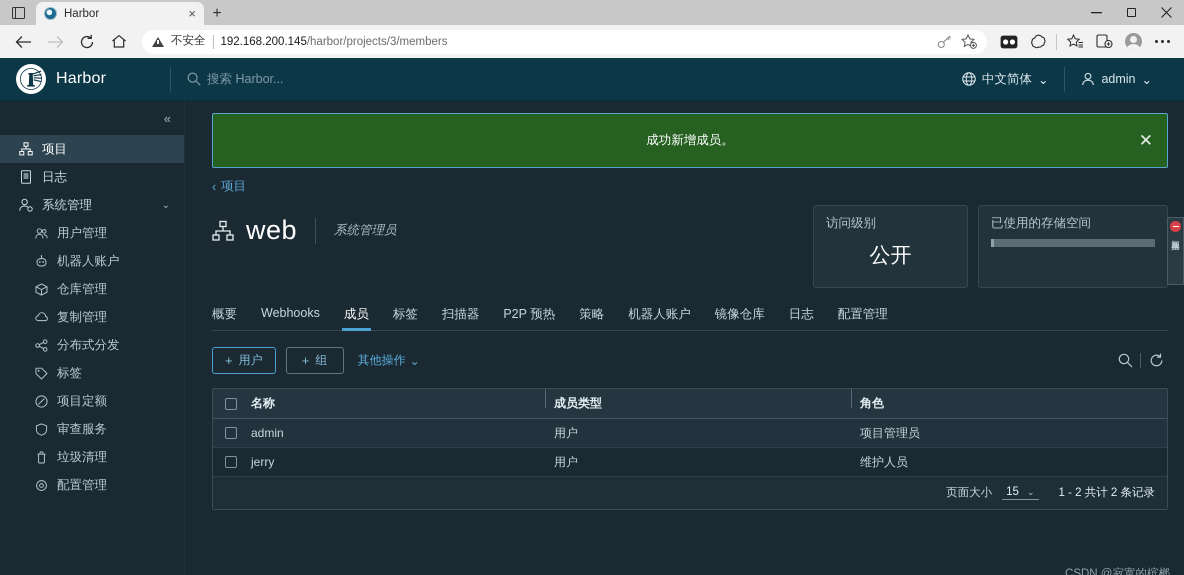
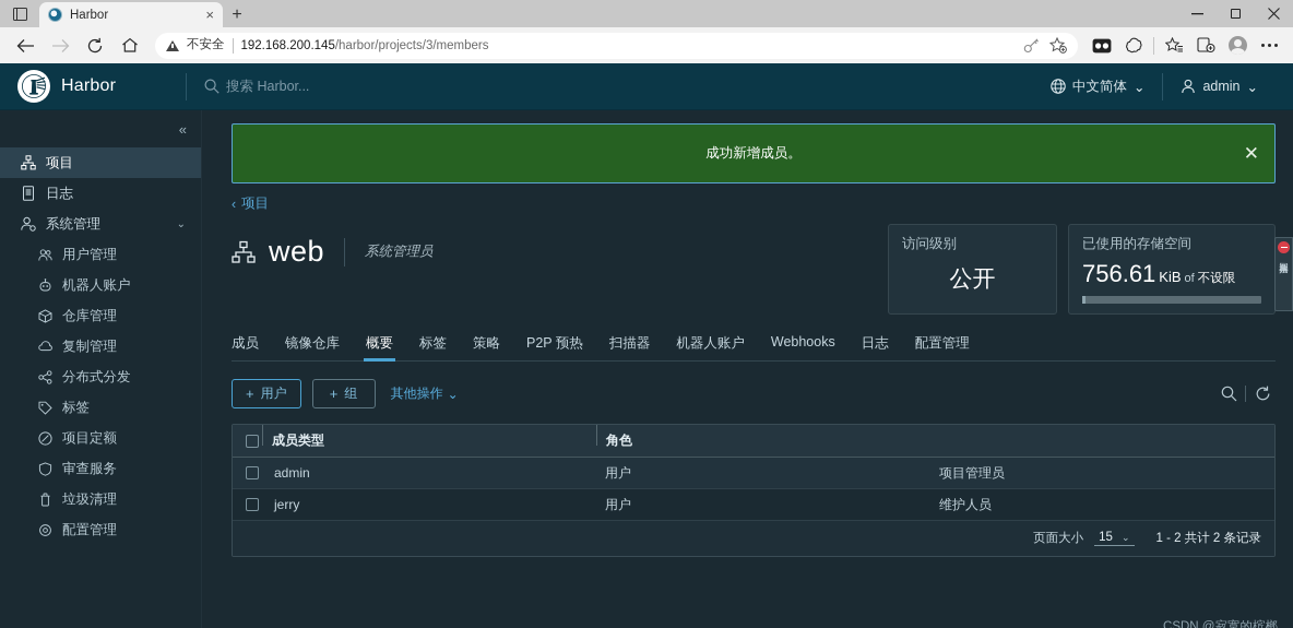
  Harbor
  ×
  +
  不安全
  192.168.200.145/harbor/projects/3/members
  Harbor
  搜索 Harbor...
  中文简体
  ⌄
  admin
  ⌄
  «
  项目
  日志
  系统管理
  ⌄
  用户管理
  机器人账户
  仓库管理
  复制管理
  分布式分发
  标签
  项目定额
  审查服务
  垃圾清理
  配置管理
  成功新增成员。
  ✕
  ‹
  项目
  web
  系统管理员
  访问级别
  公开
  已使用的存储空间
+ 756.61
+ KiB
+ of
+ 不设限
- 概要
+ 成员
- Webhooks
+ 镜像仓库
- 成员
+ 概要
  标签
- 扫描器
+ 策略
  P2P 预热
- 策略
+ 扫描器
  机器人账户
- 镜像仓库
+ Webhooks
  日志
  配置管理
  +
  用户
  +
  组
  其他操作
  ⌄
- 名称
  成员类型
  角色
  admin
  用户
  项目管理员
  jerry
  用户
  维护人员
  页面大小
  15
  ⌄
  1 - 2 共计 2 条记录
  CSDN @寂寞的槟榔
